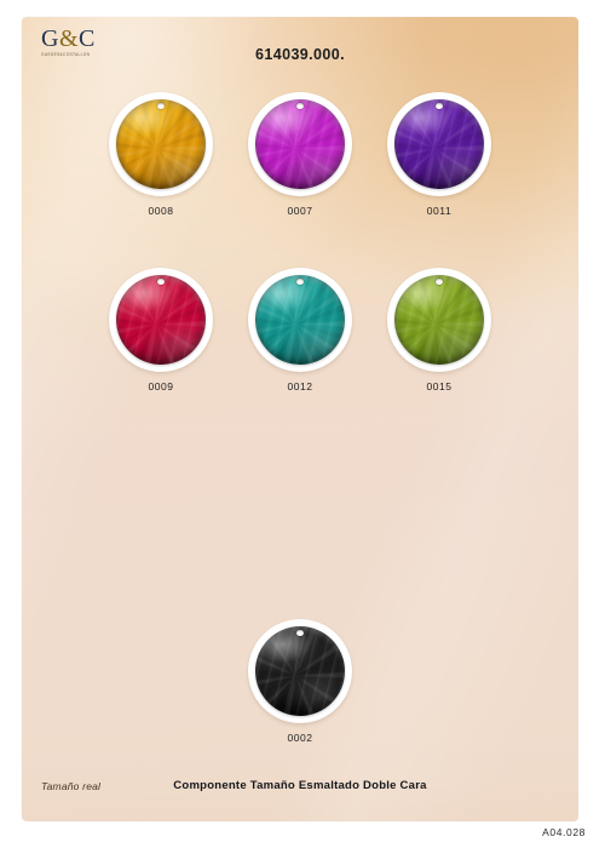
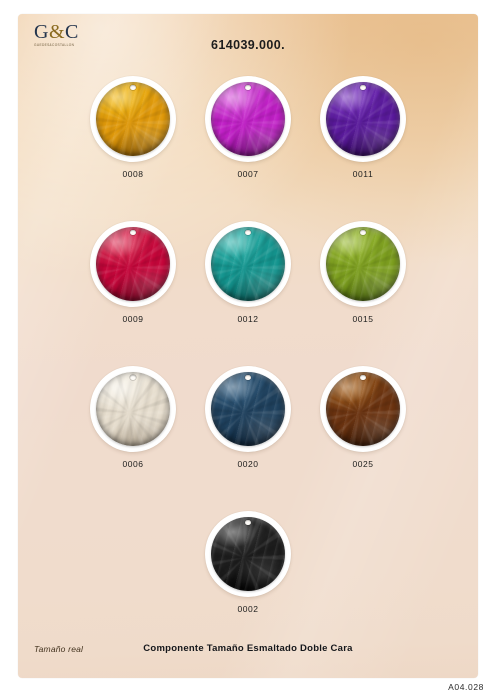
  G&C
  614039.000.
  0008
  0007
  0011
  0009
  0012
  0015
+ 0006
+ 0020
+ 0025
  0002
  Tamaño real
  Componente Tamaño Esmaltado Doble Cara
  A04.028
